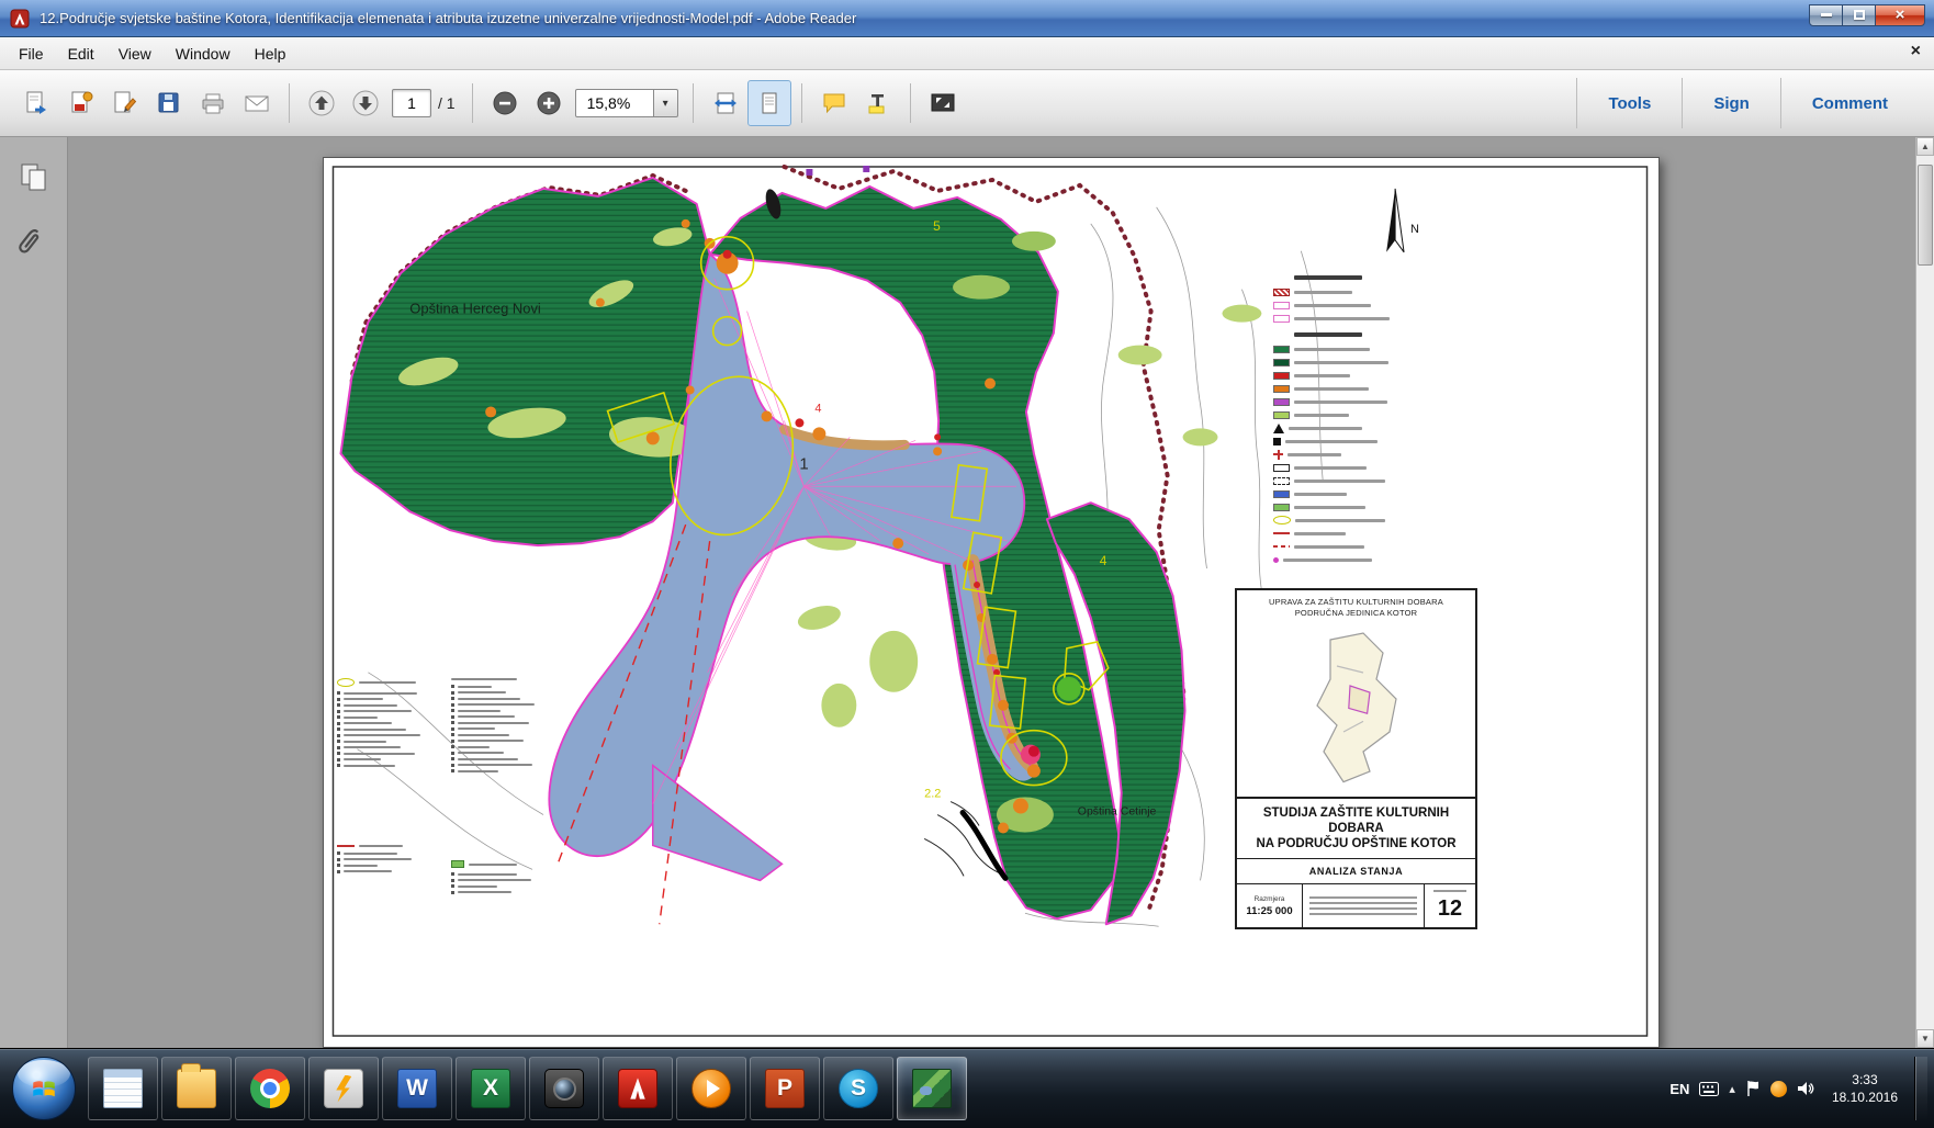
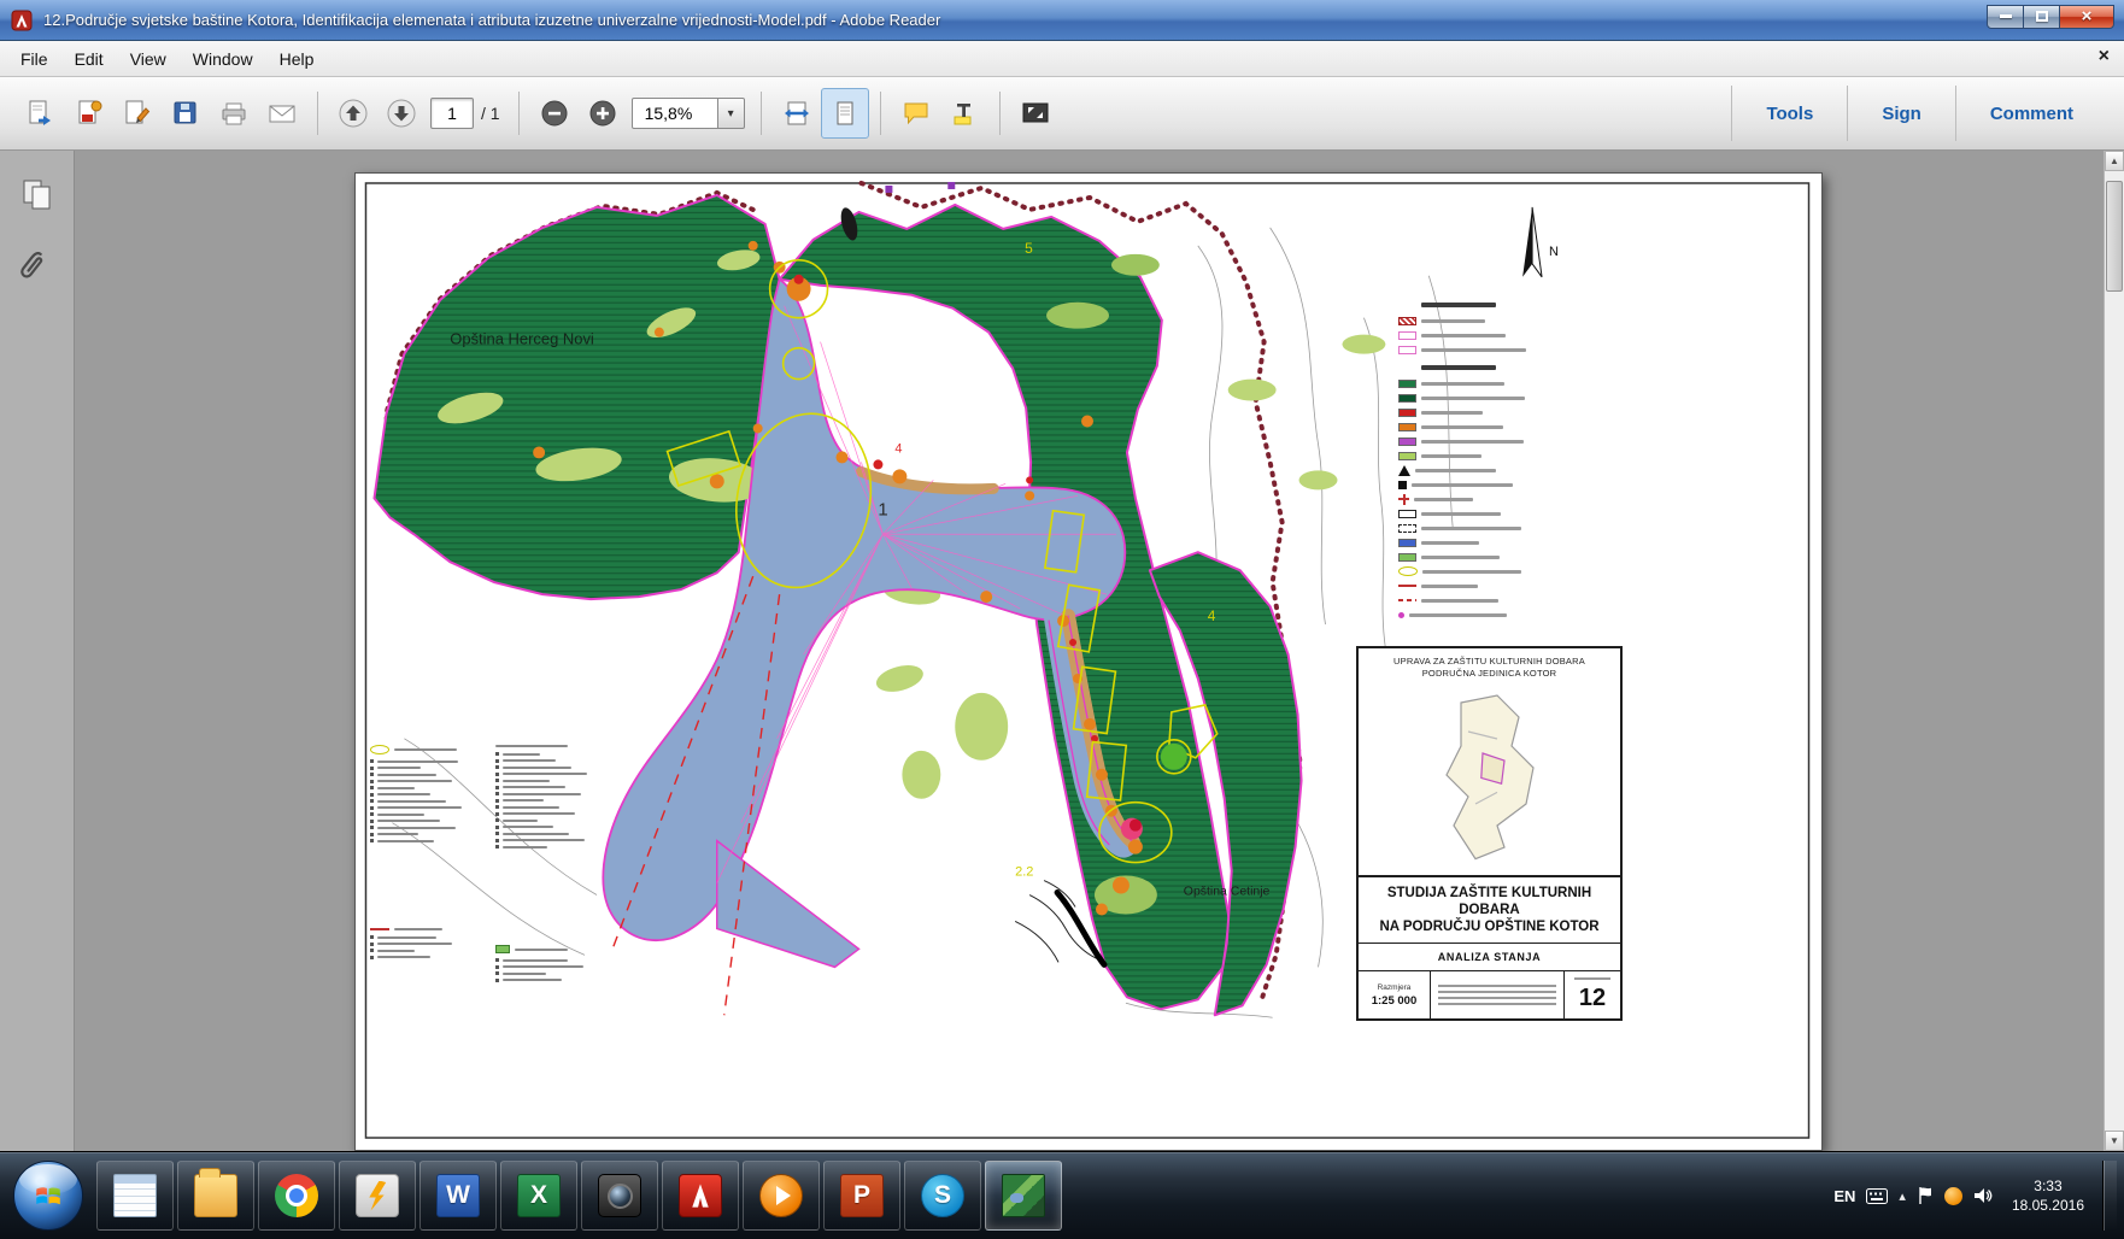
  12.Područje svjetske baštine Kotora, Identifikacija elemenata i atributa izuzetne univerzalne vrijednosti-Model.pdf - Adobe Reader
  ×
  File
  Edit
  View
  Window
  Help
  ×
  1
  / 1
  15,8%
  ▾
  Tools
  Sign
  Comment
  Opština Herceg Novi
  1
  5
  4
  2.2
  4
  Opština Cetinje
  N
  UPRAVA ZA ZAŠTITU KULTURNIH DOBARA
  PODRUČNA JEDINICA KOTOR
  STUDIJA ZAŠTITE KULTURNIH DOBARA
  NA PODRUČJU OPŠTINE KOTOR
  ANALIZA STANJA
- 11:25 000
+ 1:25 000
  12
  ▲
  ▼
  W
  X
  P
  S
  EN
  ▴
  3:33
- 18.10.2016
+ 18.05.2016
